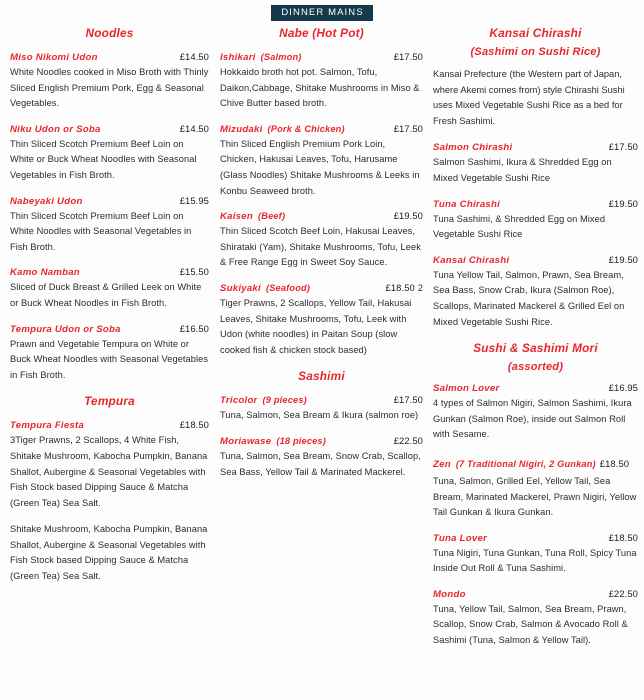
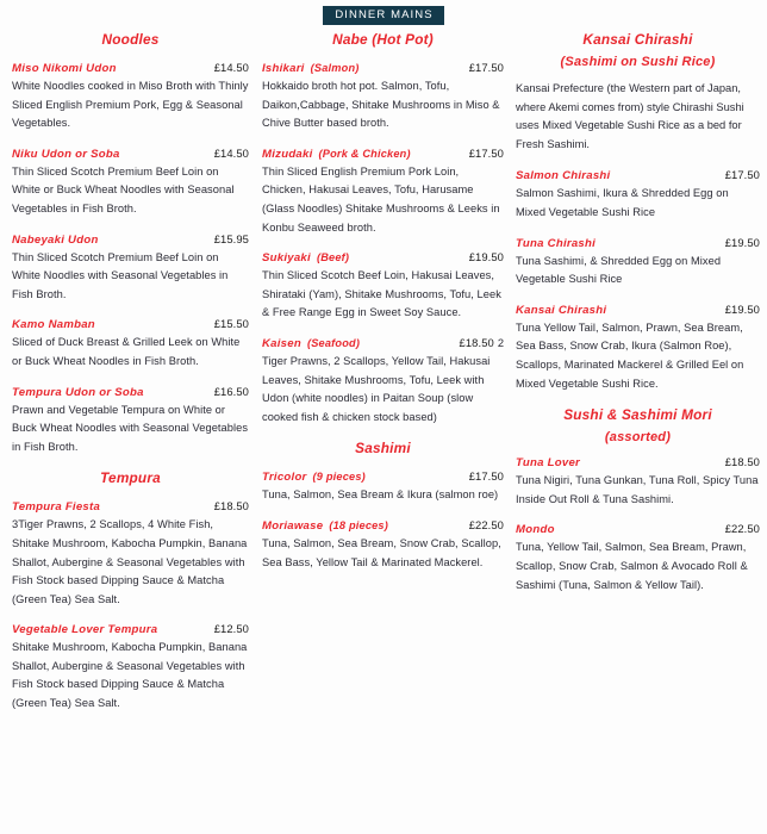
  DINNER MAINS
  Noodles
  Miso Nikomi Udon
  £14.50
  White Noodles cooked in Miso Broth with Thinly Sliced English Premium Pork, Egg & Seasonal Vegetables.
  Niku Udon or Soba
  £14.50
  Thin Sliced Scotch Premium Beef Loin on White or Buck Wheat Noodles with Seasonal Vegetables in Fish Broth.
  Nabeyaki Udon
  £15.95
  Thin Sliced Scotch Premium Beef Loin on White Noodles with Seasonal Vegetables in Fish Broth.
  Kamo Namban
  £15.50
  Sliced of Duck Breast & Grilled Leek on White or Buck Wheat Noodles in Fish Broth.
  Tempura Udon or Soba
  £16.50
  Prawn and Vegetable Tempura on White or Buck Wheat Noodles with Seasonal Vegetables in Fish Broth.
  Tempura
  Tempura Fiesta
  £18.50
  3Tiger Prawns, 2 Scallops, 4 White Fish, Shitake Mushroom, Kabocha Pumpkin, Banana Shallot, Aubergine & Seasonal Vegetables with Fish Stock based Dipping Sauce & Matcha (Green Tea) Sea Salt.
+ Vegetable Lover Tempura
+ £12.50
  Shitake Mushroom, Kabocha Pumpkin, Banana Shallot, Aubergine & Seasonal Vegetables with Fish Stock based Dipping Sauce & Matcha (Green Tea) Sea Salt.
  Nabe (Hot Pot)
  Ishikari
  (Salmon)
  £17.50
  Hokkaido broth hot pot. Salmon, Tofu, Daikon,Cabbage, Shitake Mushrooms in Miso & Chive Butter based broth.
  Mizudaki
  (Pork & Chicken)
  £17.50
  Thin Sliced English Premium Pork Loin, Chicken, Hakusai Leaves, Tofu, Harusame (Glass Noodles) Shitake Mushrooms & Leeks in Konbu Seaweed broth.
- Kaisen
+ Sukiyaki
  (Beef)
  £19.50
  Thin Sliced Scotch Beef Loin, Hakusai Leaves, Shirataki (Yam), Shitake Mushrooms, Tofu, Leek & Free Range Egg in Sweet Soy Sauce.
- Sukiyaki
+ Kaisen
  (Seafood)
  £18.50
  2
  Tiger Prawns, 2 Scallops, Yellow Tail, Hakusai Leaves, Shitake Mushrooms, Tofu, Leek with Udon (white noodles) in Paitan Soup (slow cooked fish & chicken stock based)
  Sashimi
  Tricolor
  (9 pieces)
  £17.50
  Tuna, Salmon, Sea Bream & Ikura (salmon roe)
  Moriawase
  (18 pieces)
  £22.50
  Tuna, Salmon, Sea Bream, Snow Crab, Scallop, Sea Bass, Yellow Tail & Marinated Mackerel.
  Kansai Chirashi
  (Sashimi on Sushi Rice)
  Kansai Prefecture (the Western part of Japan, where Akemi comes from) style Chirashi Sushi uses Mixed Vegetable Sushi Rice as a bed for Fresh Sashimi.
  Salmon Chirashi
  £17.50
  Salmon Sashimi, Ikura & Shredded Egg on Mixed Vegetable Sushi Rice
  Tuna Chirashi
  £19.50
  Tuna Sashimi, & Shredded Egg on Mixed Vegetable Sushi Rice
  Kansai Chirashi
  £19.50
  Tuna Yellow Tail, Salmon, Prawn, Sea Bream, Sea Bass, Snow Crab, Ikura (Salmon Roe), Scallops, Marinated Mackerel & Grilled Eel on Mixed Vegetable Sushi Rice.
  Sushi & Sashimi Mori
  (assorted)
- Salmon Lover
- £16.95
- 4 types of Salmon Nigiri, Salmon Sashimi, Ikura Gunkan (Salmon Roe), inside out Salmon Roll with Sesame.
- Zen (7 Traditional Nigiri, 2 Gunkan) £18.50
- Tuna, Salmon, Grilled Eel, Yellow Tail, Sea Bream, Marinated Mackerel, Prawn Nigiri, Yellow Tail Gunkan & Ikura Gunkan.
  Tuna Lover
  £18.50
  Tuna Nigiri, Tuna Gunkan, Tuna Roll, Spicy Tuna Inside Out Roll & Tuna Sashimi.
  Mondo
  £22.50
  Tuna, Yellow Tail, Salmon, Sea Bream, Prawn, Scallop, Snow Crab, Salmon & Avocado Roll & Sashimi (Tuna, Salmon & Yellow Tail).
